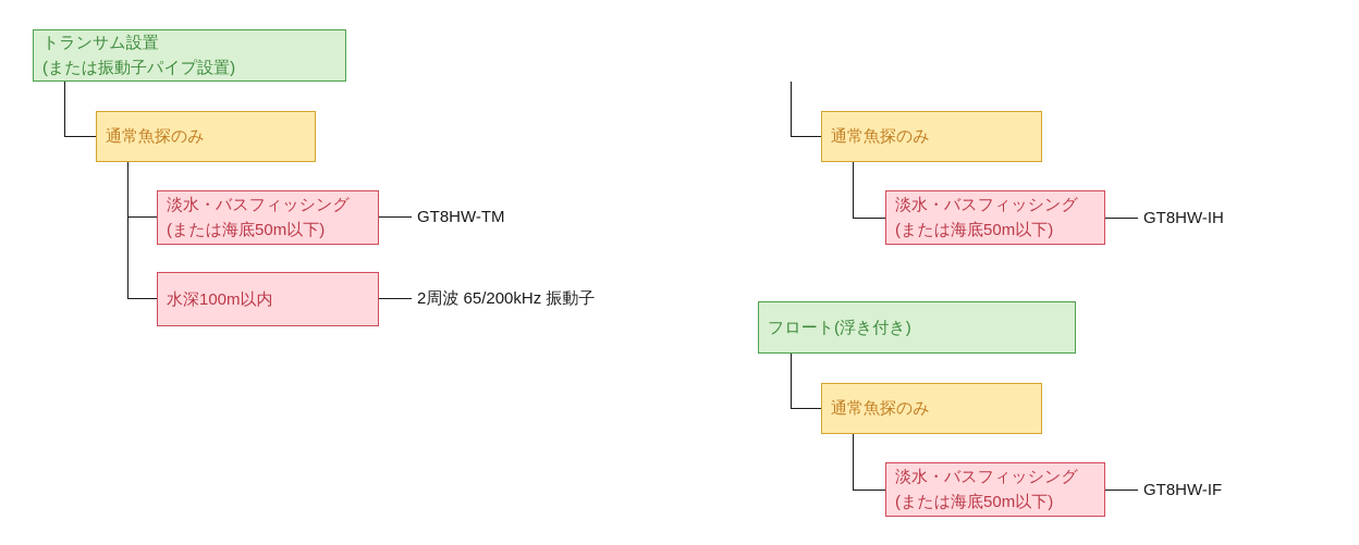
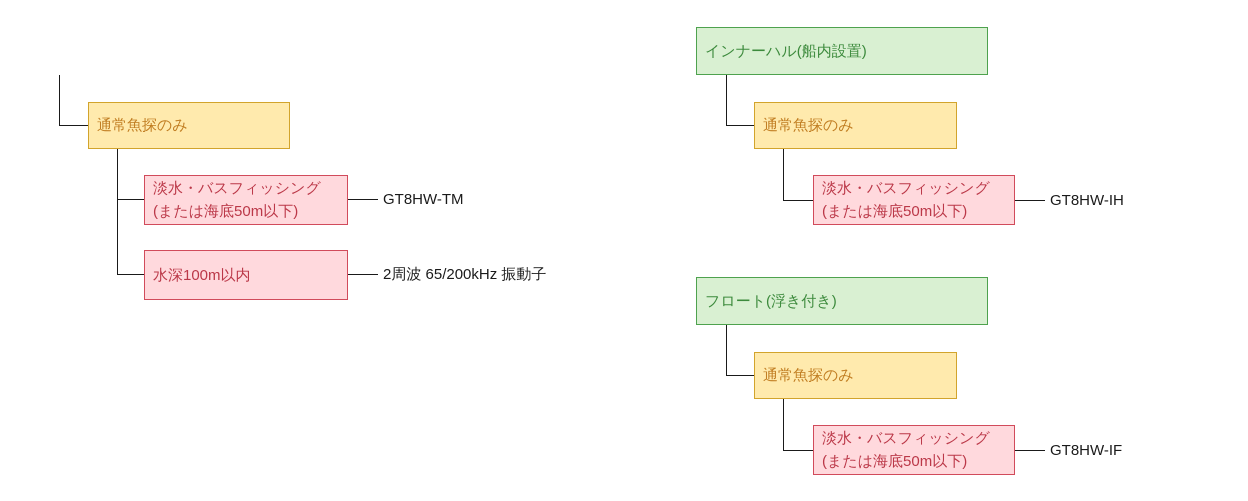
- トランサム設置
- (または振動子パイプ設置)
  通常魚探のみ
  淡水・バスフィッシング
  (または海底50m以下)
  GT8HW-TM
  水深100m以内
  2周波 65/200kHz 振動子
+ インナーハル(船内設置)
  通常魚探のみ
  淡水・バスフィッシング
  (または海底50m以下)
  GT8HW-IH
  フロート(浮き付き)
  通常魚探のみ
  淡水・バスフィッシング
  (または海底50m以下)
  GT8HW-IF
